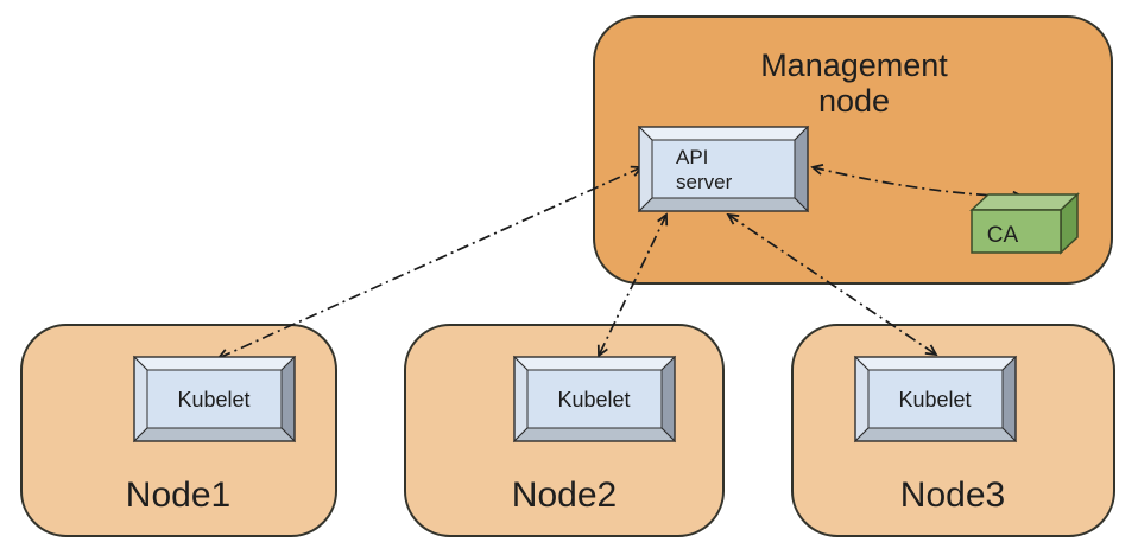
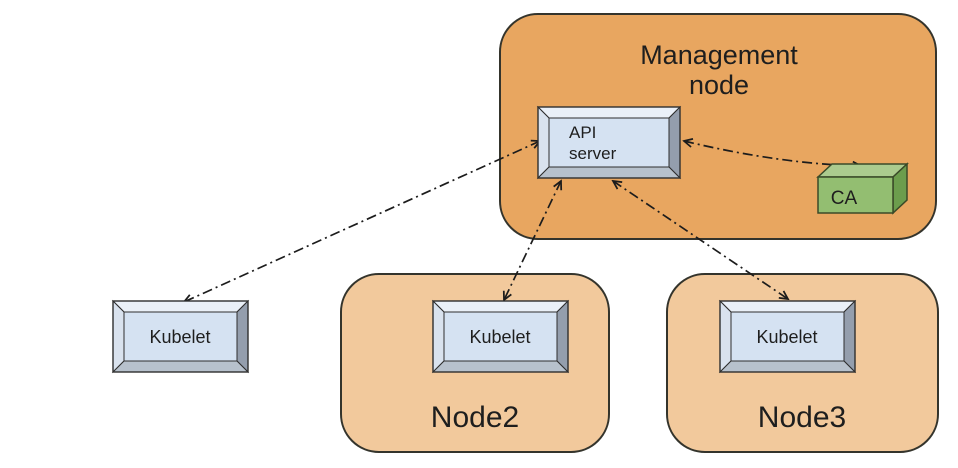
  Management
  node
- Node1
  Node2
  Node3
  API
  server
  CA
  Kubelet
  Kubelet
  Kubelet
